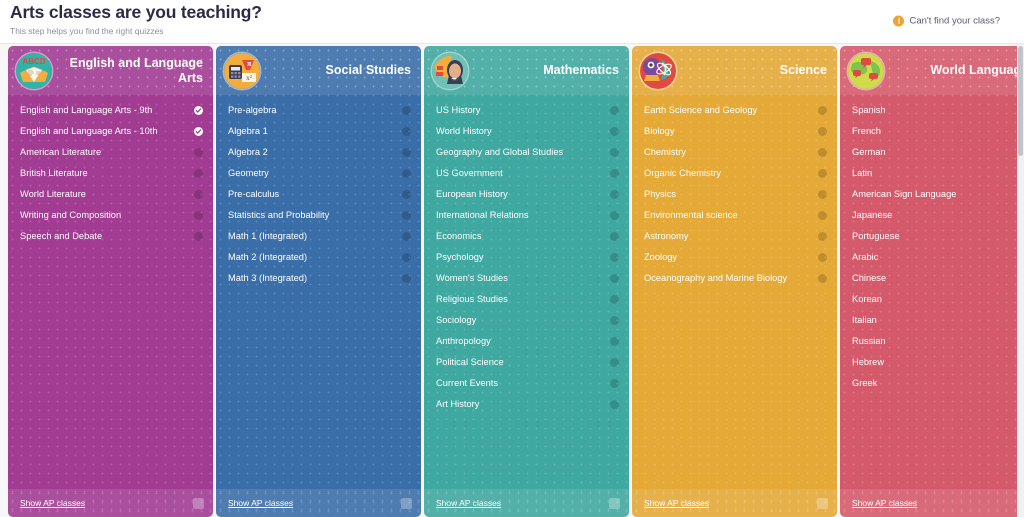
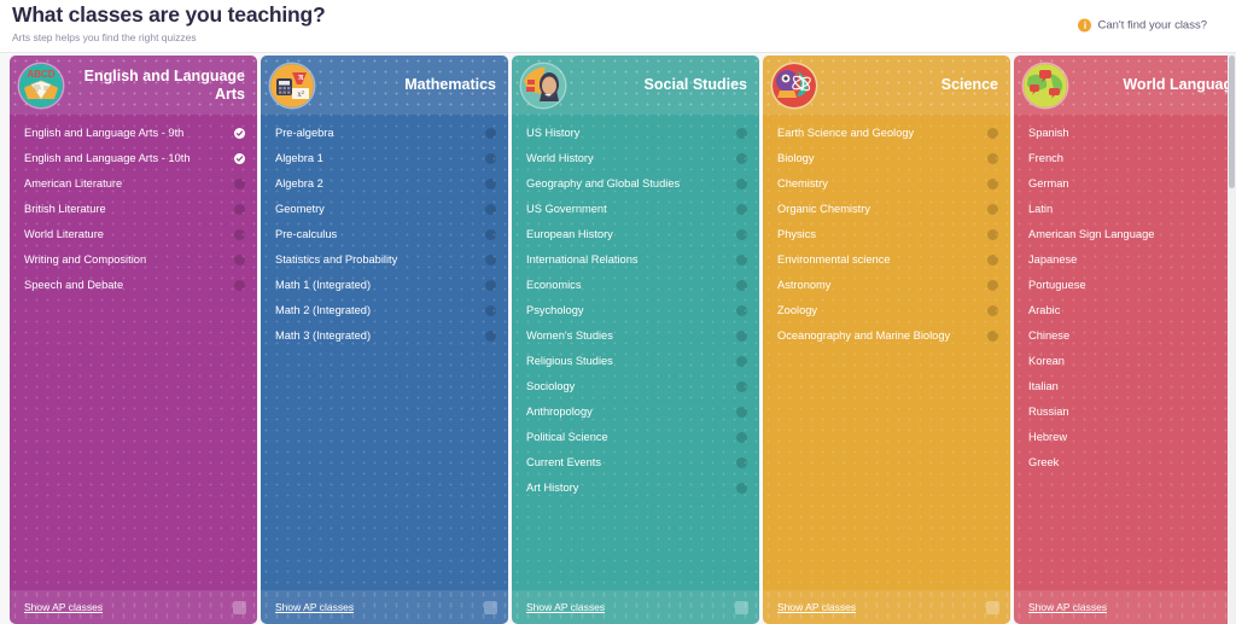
- Arts classes are you teaching?
+ What classes are you teaching?
- This step helps you find the right quizzes
+ Arts step helps you find the right quizzes
  i
  Can't find your class?
  ABCD
  English and Language Arts
  Show AP classes
  π
  x²
- Social Studies
+ Mathematics
  Show AP classes
- Mathematics
+ Social Studies
  Show AP classes
  Science
  Show AP classes
  World Langua
  Show AP classes
